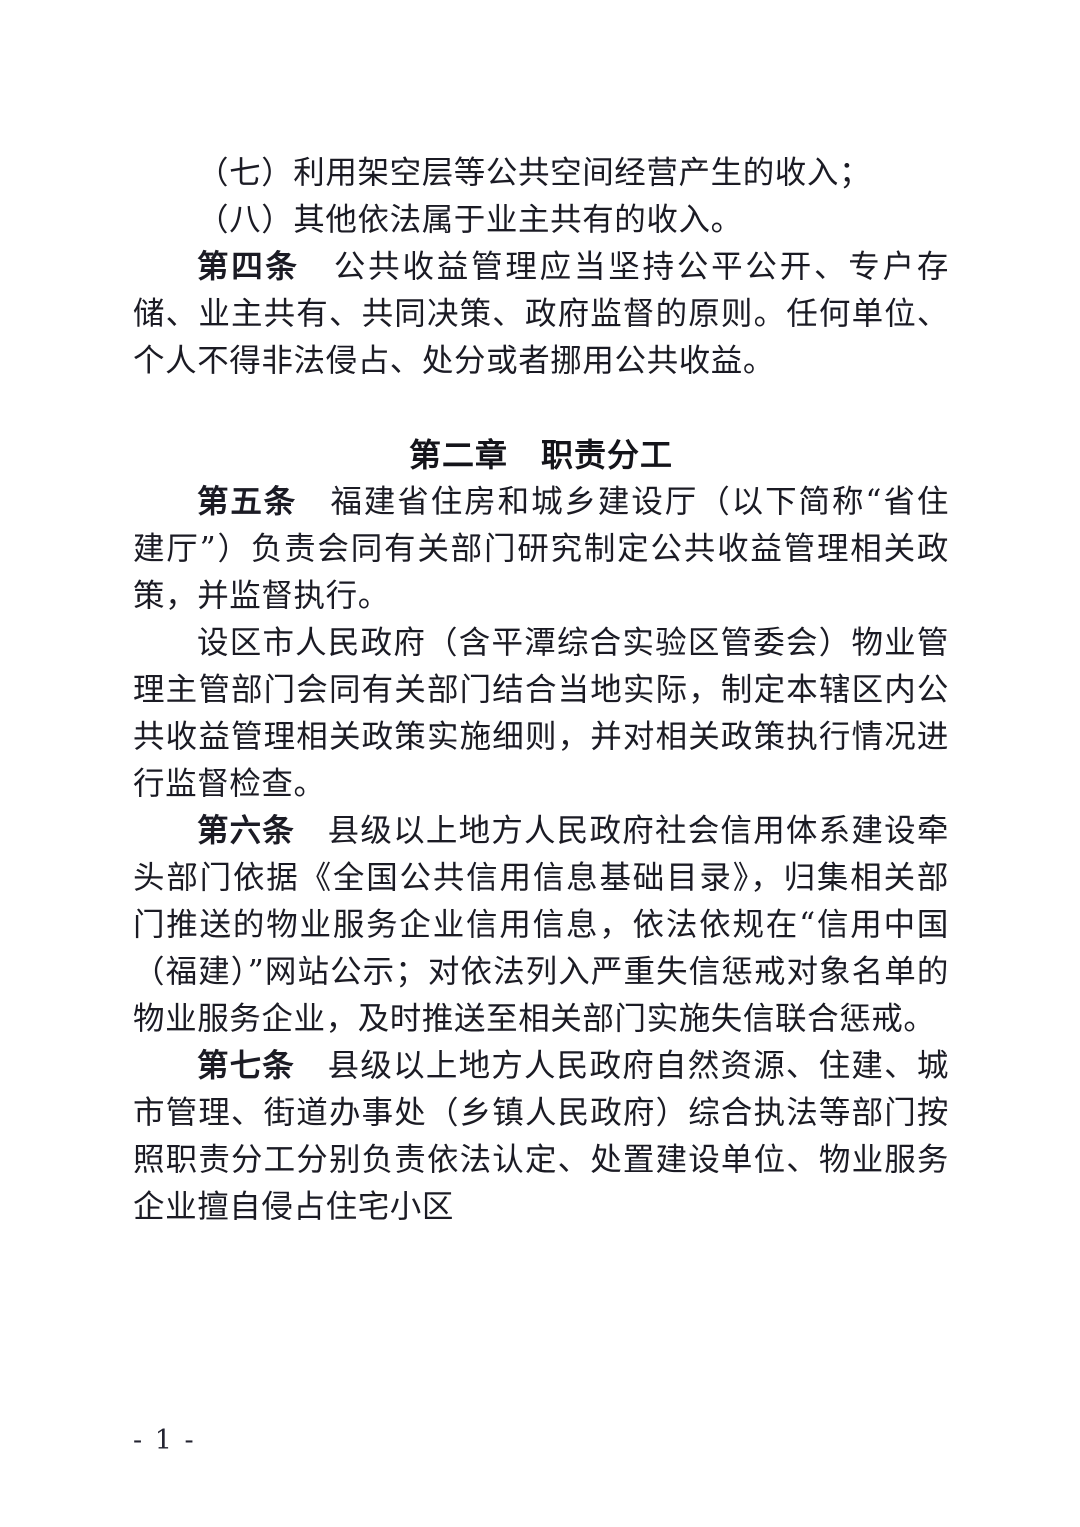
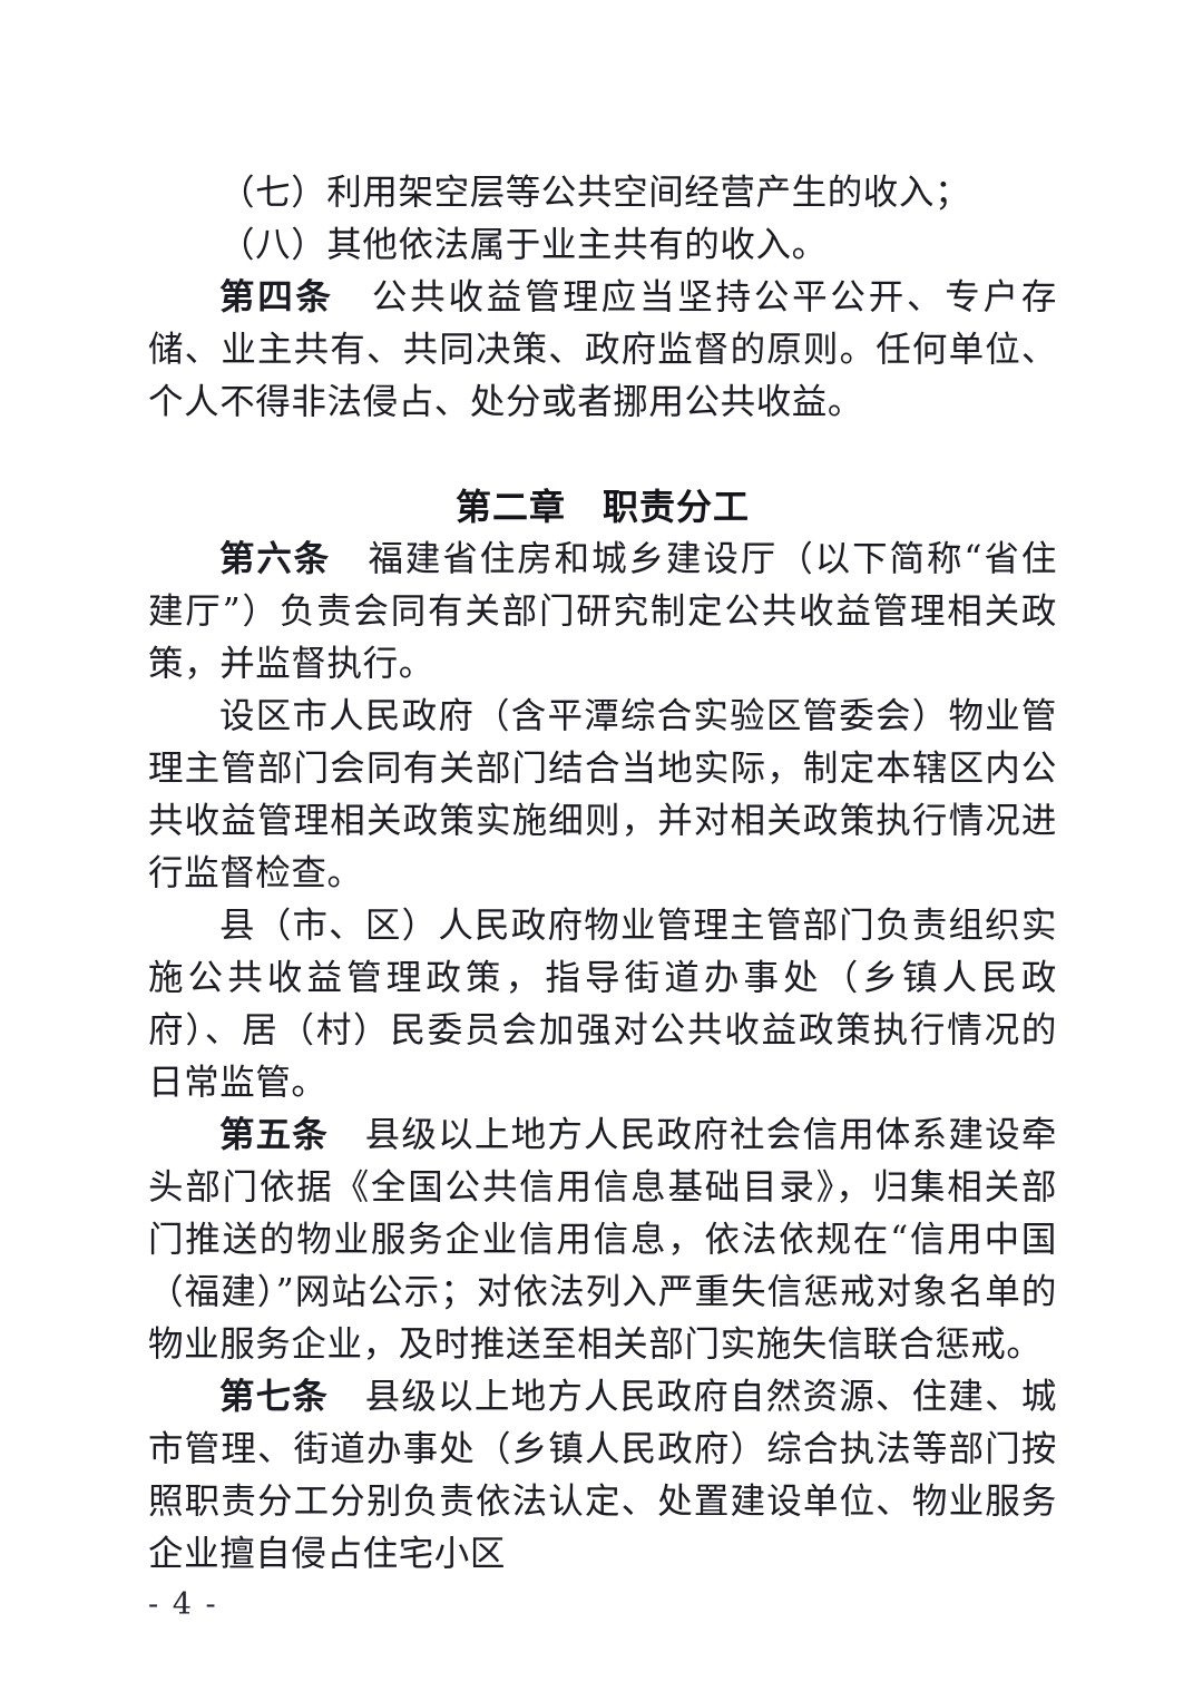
  （七）利用架空层等公共空间经营产生的收入；
  （八）其他依法属于业主共有的收入。
  第四条 公共收益管理应当坚持公平公开、专户存储、业主共有、共同决策、政府监督的原则。任何单位、个人不得非法侵占、处分或者挪用公共收益。
  第二章 职责分工
- 第五条 福建省住房和城乡建设厅（以下简称“省住建厅”）负责会同有关部门研究制定公共收益管理相关政策，并监督执行。
+ 第六条 福建省住房和城乡建设厅（以下简称“省住建厅”）负责会同有关部门研究制定公共收益管理相关政策，并监督执行。
  设区市人民政府（含平潭综合实验区管委会）物业管理主管部门会同有关部门结合当地实际，制定本辖区内公共收益管理相关政策实施细则，并对相关政策执行情况进行监督检查。
+ 县（市、区）人民政府物业管理主管部门负责组织实施公共收益管理政策，指导街道办事处（乡镇人民政府）、居（村）民委员会加强对公共收益政策执行情况的日常监管。
- 第六条 县级以上地方人民政府社会信用体系建设牵头部门依据《全国公共信用信息基础目录》，归集相关部门推送的物业服务企业信用信息，依法依规在“信用中国（福建）”网站公示；对依法列入严重失信惩戒对象名单的物业服务企业，及时推送至相关部门实施失信联合惩戒。
+ 第五条 县级以上地方人民政府社会信用体系建设牵头部门依据《全国公共信用信息基础目录》，归集相关部门推送的物业服务企业信用信息，依法依规在“信用中国（福建）”网站公示；对依法列入严重失信惩戒对象名单的物业服务企业，及时推送至相关部门实施失信联合惩戒。
  第七条 县级以上地方人民政府自然资源、住建、城市管理、街道办事处（乡镇人民政府）综合执法等部门按照职责分工分别负责依法认定、处置建设单位、物业服务企业擅自侵占住宅小区
- - 1 -
+ - 4 -
